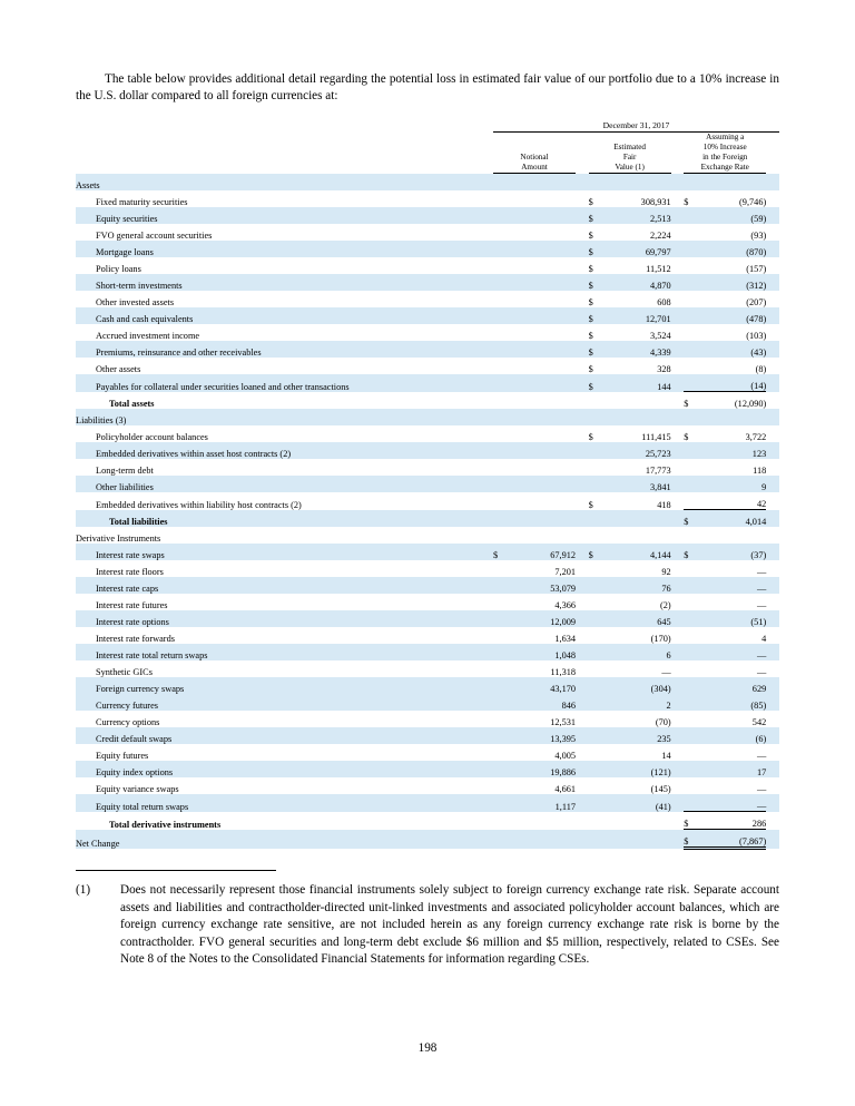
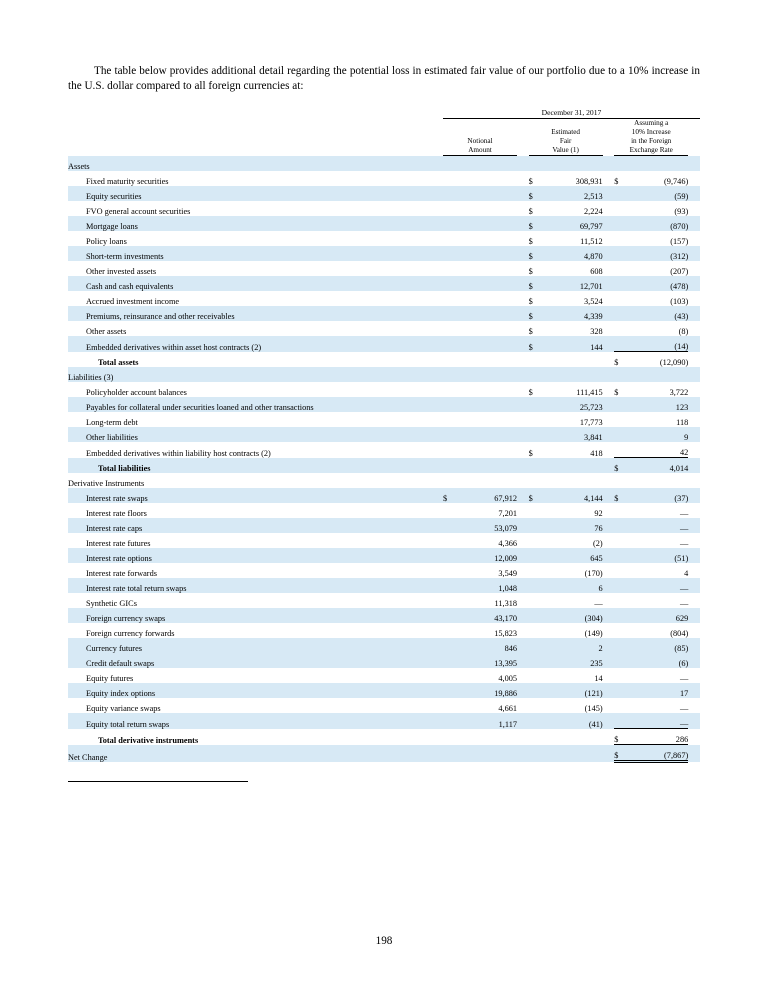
  The table below provides additional detail regarding the potential loss in estimated fair value of our portfolio due to a 10% increase in the U.S. dollar compared to all foreign currencies at:
  	December 31, 2017
  	Notional Amount		Estimated Fair Value (1)		Assuming a 10% Increase in the Foreign Exchange Rate
  Assets
  Fixed maturity securities				$	308,931		$	(9,746)
  Equity securities				$	2,513			(59)
  FVO general account securities				$	2,224			(93)
  Mortgage loans				$	69,797			(870)
  Policy loans				$	11,512			(157)
  Short-term investments				$	4,870			(312)
  Other invested assets				$	608			(207)
  Cash and cash equivalents				$	12,701			(478)
  Accrued investment income				$	3,524			(103)
  Premiums, reinsurance and other receivables				$	4,339			(43)
  Other assets				$	328			(8)
- Payables for collateral under securities loaned and other transactions				$	144			(14)
+ Embedded derivatives within asset host contracts (2)				$	144			(14)
  Total assets							$	(12,090)
  Liabilities (3)
  Policyholder account balances				$	111,415		$	3,722
- Embedded derivatives within asset host contracts (2)					25,723			123
+ Payables for collateral under securities loaned and other transactions					25,723			123
  Long-term debt					17,773			118
  Other liabilities					3,841			9
  Embedded derivatives within liability host contracts (2)				$	418			42
  Total liabilities							$	4,014
  Derivative Instruments
  Interest rate swaps	$	67,912		$	4,144		$	(37)
  Interest rate floors		7,201			92			—
  Interest rate caps		53,079			76			—
  Interest rate futures		4,366			(2)			—
  Interest rate options		12,009			645			(51)
- Interest rate forwards		1,634			(170)			4
+ Interest rate forwards		3,549			(170)			4
  Interest rate total return swaps		1,048			6			—
  Synthetic GICs		11,318			—			—
  Foreign currency swaps		43,170			(304)			629
+ Foreign currency forwards		15,823			(149)			(804)
  Currency futures		846			2			(85)
- Currency options		12,531			(70)			542
  Credit default swaps		13,395			235			(6)
  Equity futures		4,005			14			—
  Equity index options		19,886			(121)			17
  Equity variance swaps		4,661			(145)			—
  Equity total return swaps		1,117			(41)			—
  Total derivative instruments							$	286
  Net Change							$	(7,867)
- (1)
- Does not necessarily represent those financial instruments solely subject to foreign currency exchange rate risk. Separate account assets and liabilities and contractholder-directed unit-linked investments and associated policyholder account balances, which are foreign currency exchange rate sensitive, are not included herein as any foreign currency exchange rate risk is borne by the contractholder. FVO general securities and long-term debt exclude $6 million and $5 million, respectively, related to CSEs. See Note 8 of the Notes to the Consolidated Financial Statements for information regarding CSEs.
  198
